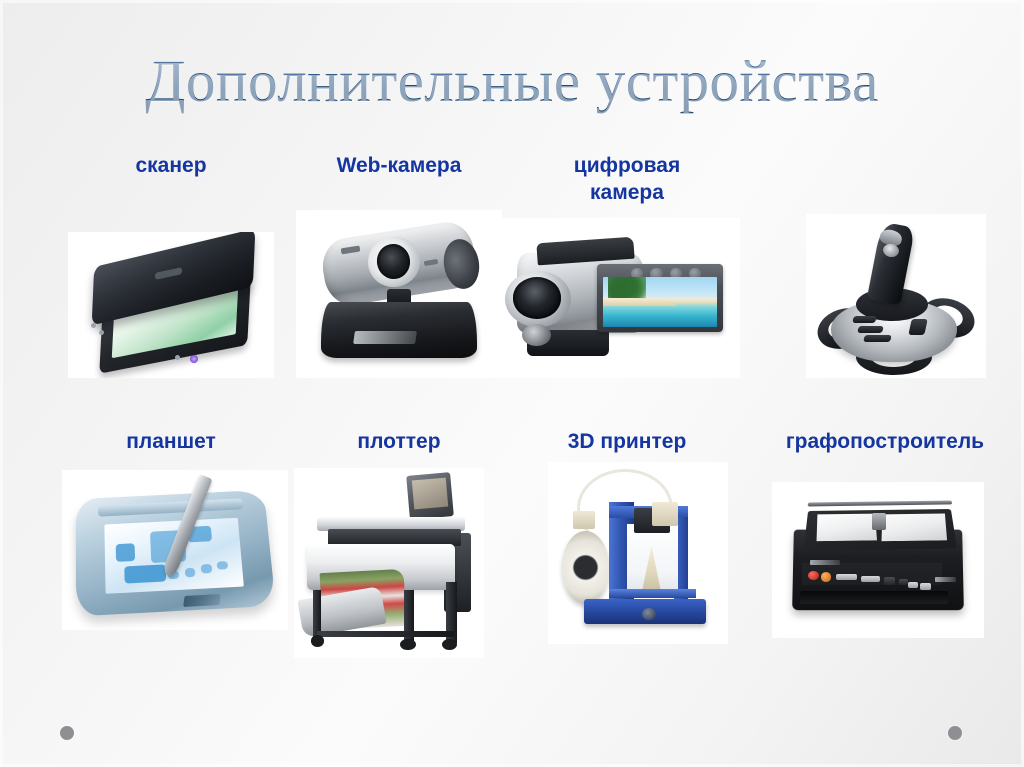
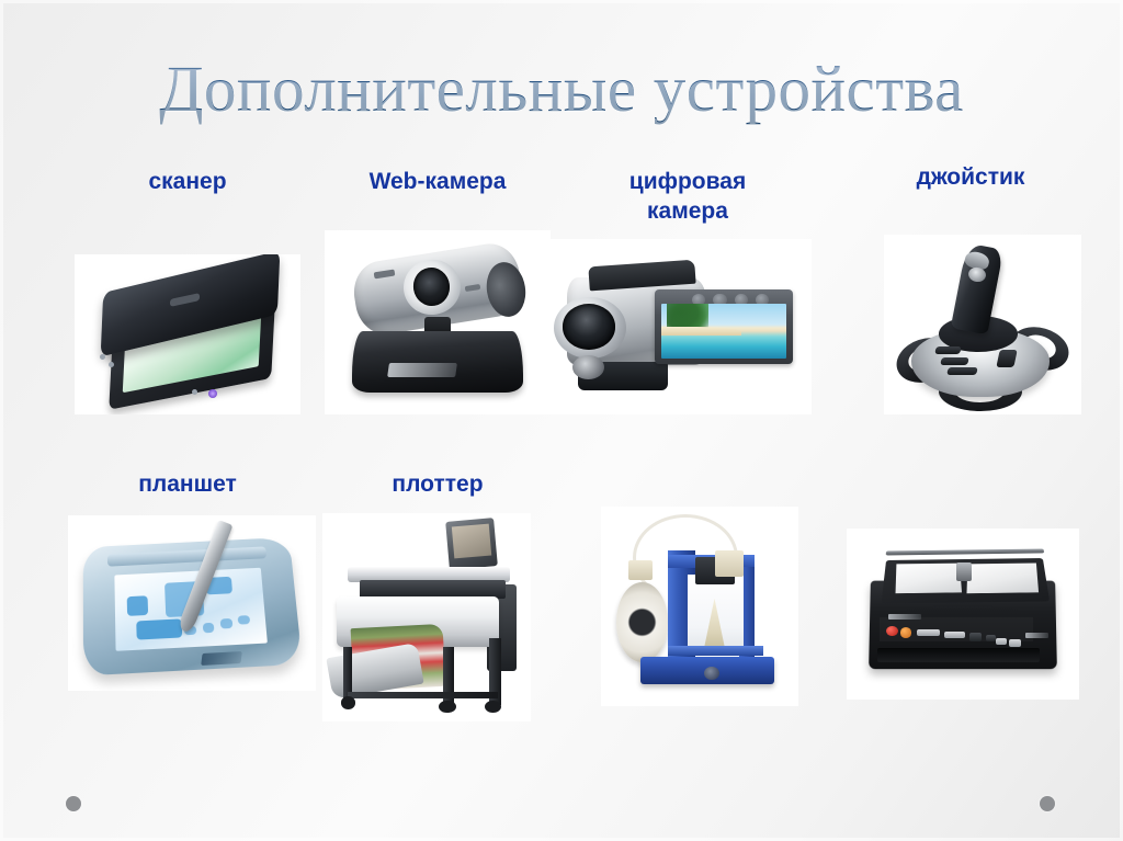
  Дополнительные устройства
  сканер
  Web-камера
  цифровая
  камера
+ джойстик
  планшет
  плоттер
- 3D принтер
- графопостроитель
